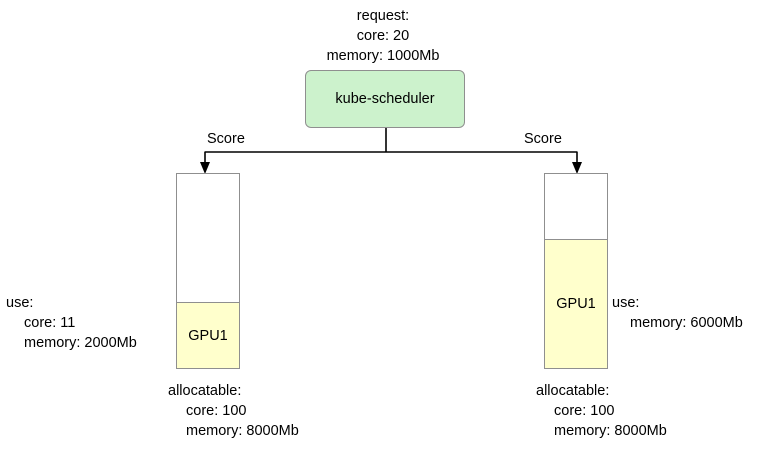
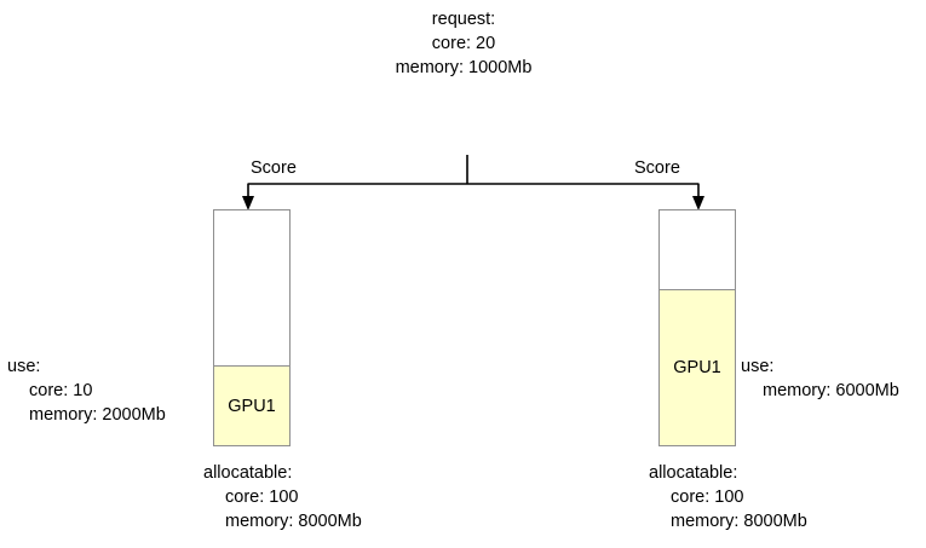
  request:
  core: 20
  memory: 1000Mb
- kube-scheduler
  Score
  Score
  GPU1
  GPU1
  use:
- core: 11
+ core: 10
  memory: 2000Mb
  use:
  memory: 6000Mb
  allocatable:
  core: 100
  memory: 8000Mb
  allocatable:
  core: 100
  memory: 8000Mb
